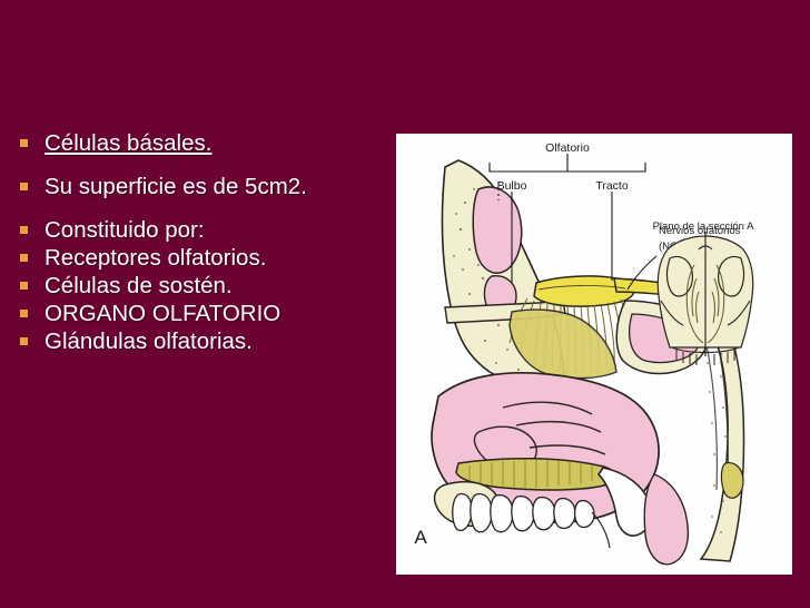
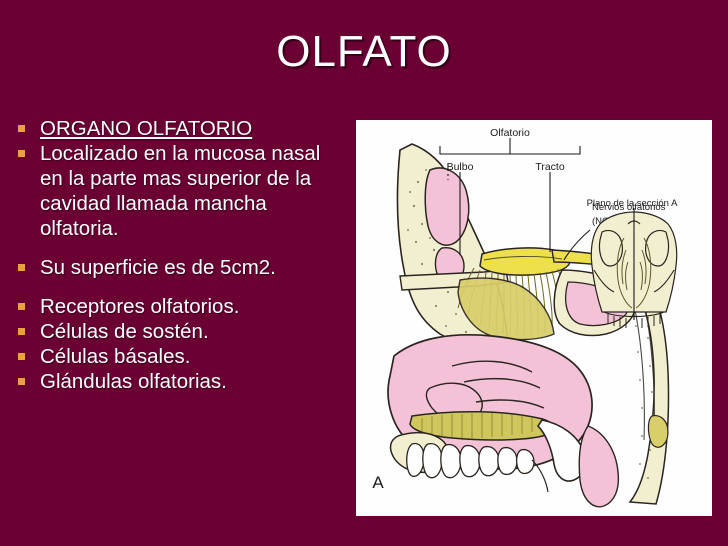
+ OLFATO
- Células básales.
+ ORGANO OLFATORIO
+ Localizado en la mucosa nasal en la parte mas superior de la cavidad llamada mancha olfatoria.
  Su superficie es de 5cm2.
- Constituido por:
  Receptores olfatorios.
  Células de sostén.
- ORGANO OLFATORIO
+ Células básales.
  Glándulas olfatorias.
  Olfatorio
  Bulbo
  Tracto
  Nervios olfatorios
  Plano de la sección A
  A
